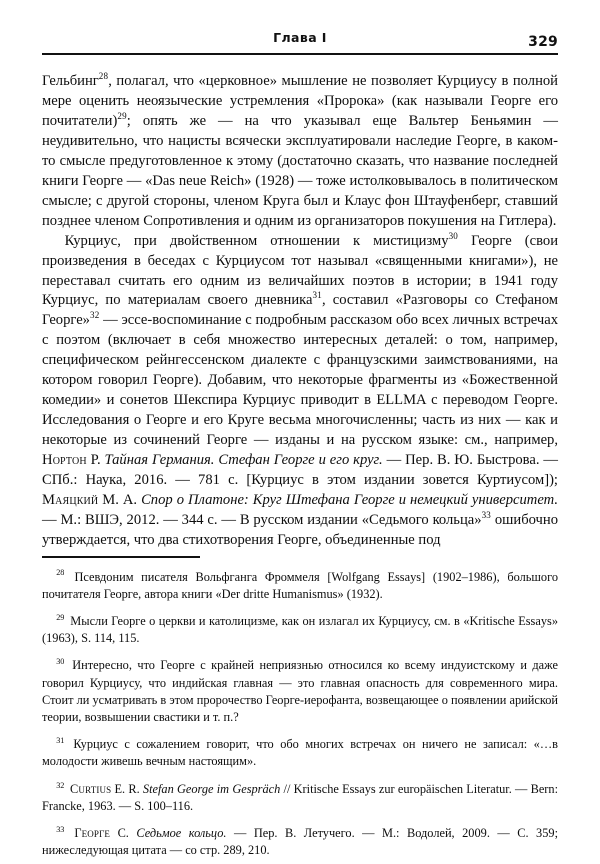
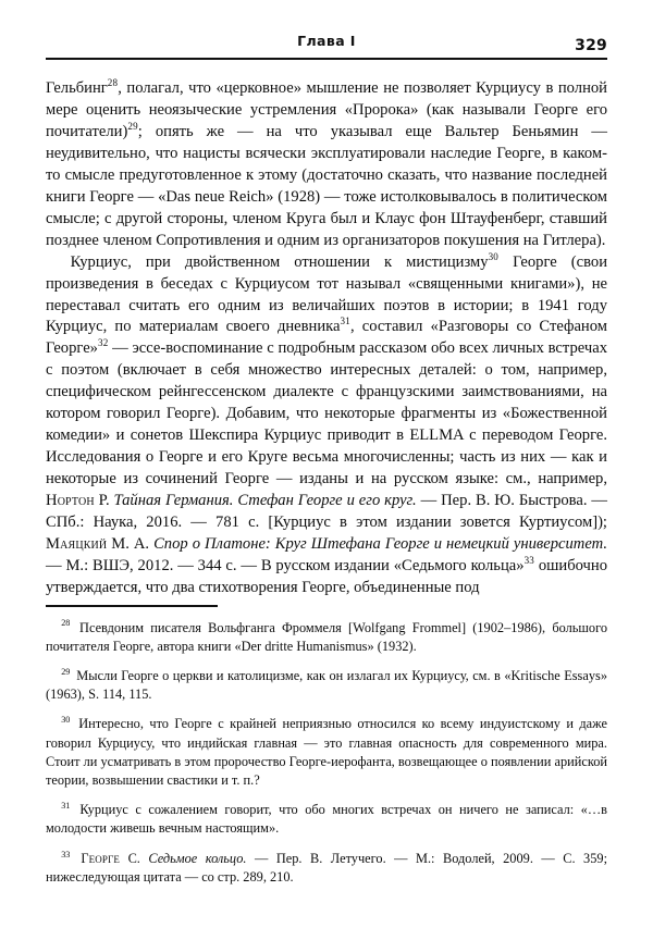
  Глава I
  329
  Гельбинг28, полагал, что «церковное» мышление не позволяет Курциусу в полной мере оценить неоязыческие устремления «Пророка» (как называли Георге его почитатели)29; опять же — на что указывал еще Вальтер Беньямин — неудивительно, что нацисты всячески эксплуатировали наследие Георге, в каком-то смысле предуготовленное к этому (достаточно сказать, что название последней книги Георге — «Das neue Reich» (1928) — тоже истолковывалось в политическом смысле; с другой стороны, членом Круга был и Клаус фон Штауфенберг, ставший позднее членом Сопротивления и одним из организаторов покушения на Гитлера).
  Курциус, при двойственном отношении к мистицизму30 Георге (свои произведения в беседах с Курциусом тот называл «священными книгами»), не переставал считать его одним из величайших поэтов в истории; в 1941 году Курциус, по материалам своего дневника31, составил «Разговоры со Стефаном Георге»32 — эссе-воспоминание с подробным рассказом обо всех личных встречах с поэтом (включает в себя множество интересных деталей: о том, например, специфическом рейнгессенском диалекте с французскими заимствованиями, на котором говорил Георге). Добавим, что некоторые фрагменты из «Божественной комедии» и сонетов Шекспира Курциус приводит в ELLMA с переводом Георге. Исследования о Георге и его Круге весьма многочисленны; часть из них — как и некоторые из сочинений Георге — изданы и на русском языке: см., например, Нортон Р. Тайная Германия. Стефан Георге и его круг. — Пер. В. Ю. Быстрова. — СПб.: Наука, 2016. — 781 с. [Курциус в этом издании зовется Куртиусом]); Маяцкий М. А. Спор о Платоне: Круг Штефана Георге и немецкий университет. — М.: ВШЭ, 2012. — 344 с. — В русском издании «Седьмого кольца»33 ошибочно утверждается, что два стихотворения Георге, объединенные под
- 28 Псевдоним писателя Вольфганга Фроммеля [Wolfgang Essays] (1902–1986), большого почитателя Георге, автора книги «Der dritte Humanismus» (1932).
+ 28 Псевдоним писателя Вольфганга Фроммеля [Wolfgang Frommel] (1902–1986), большого почитателя Георге, автора книги «Der dritte Humanismus» (1932).
  29 Мысли Георге о церкви и католицизме, как он излагал их Курциусу, см. в «Kritische Essays» (1963), S. 114, 115.
  30 Интересно, что Георге с крайней неприязнью относился ко всему индуистскому и даже говорил Курциусу, что индийская главная — это главная опасность для современного мира. Стоит ли усматривать в этом пророчество Георге-иерофанта, возвещающее о появлении арийской теории, возвышении свастики и т. п.?
  31 Курциус с сожалением говорит, что обо многих встречах он ничего не записал: «…в молодости живешь вечным настоящим».
- 32 Curtius E. R. Stefan George im Gespräch // Kritische Essays zur europäischen Literatur. — Bern: Francke, 1963. — S. 100–116.
  33 Георге С. Седьмое кольцо. — Пер. В. Летучего. — М.: Водолей, 2009. — С. 359; нижеследующая цитата — со стр. 289, 210.
